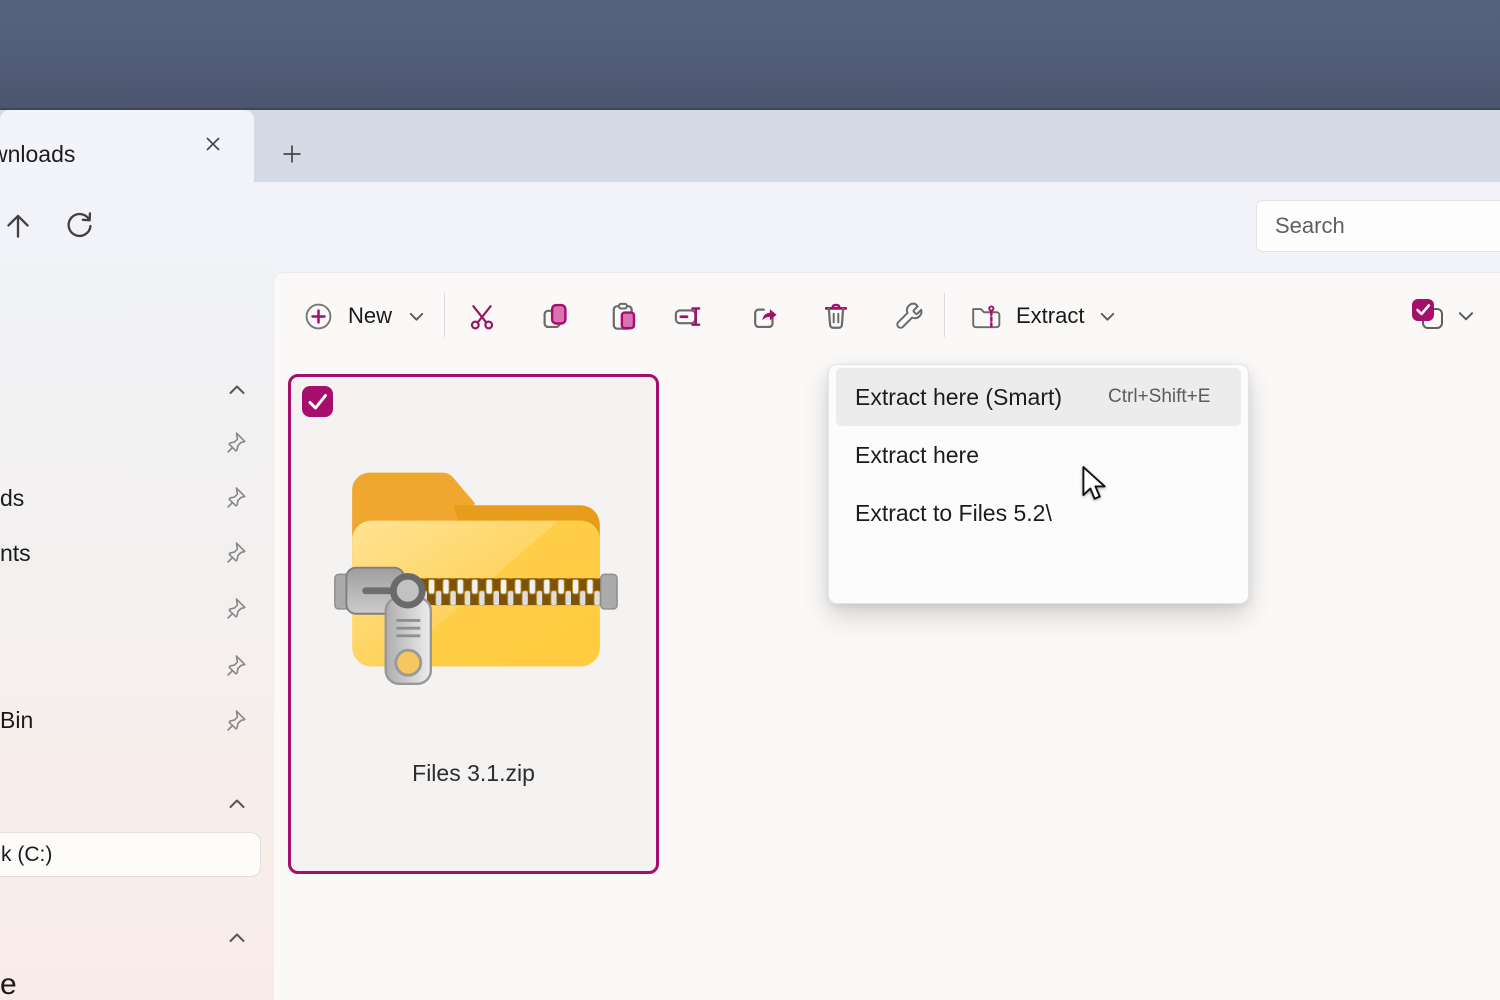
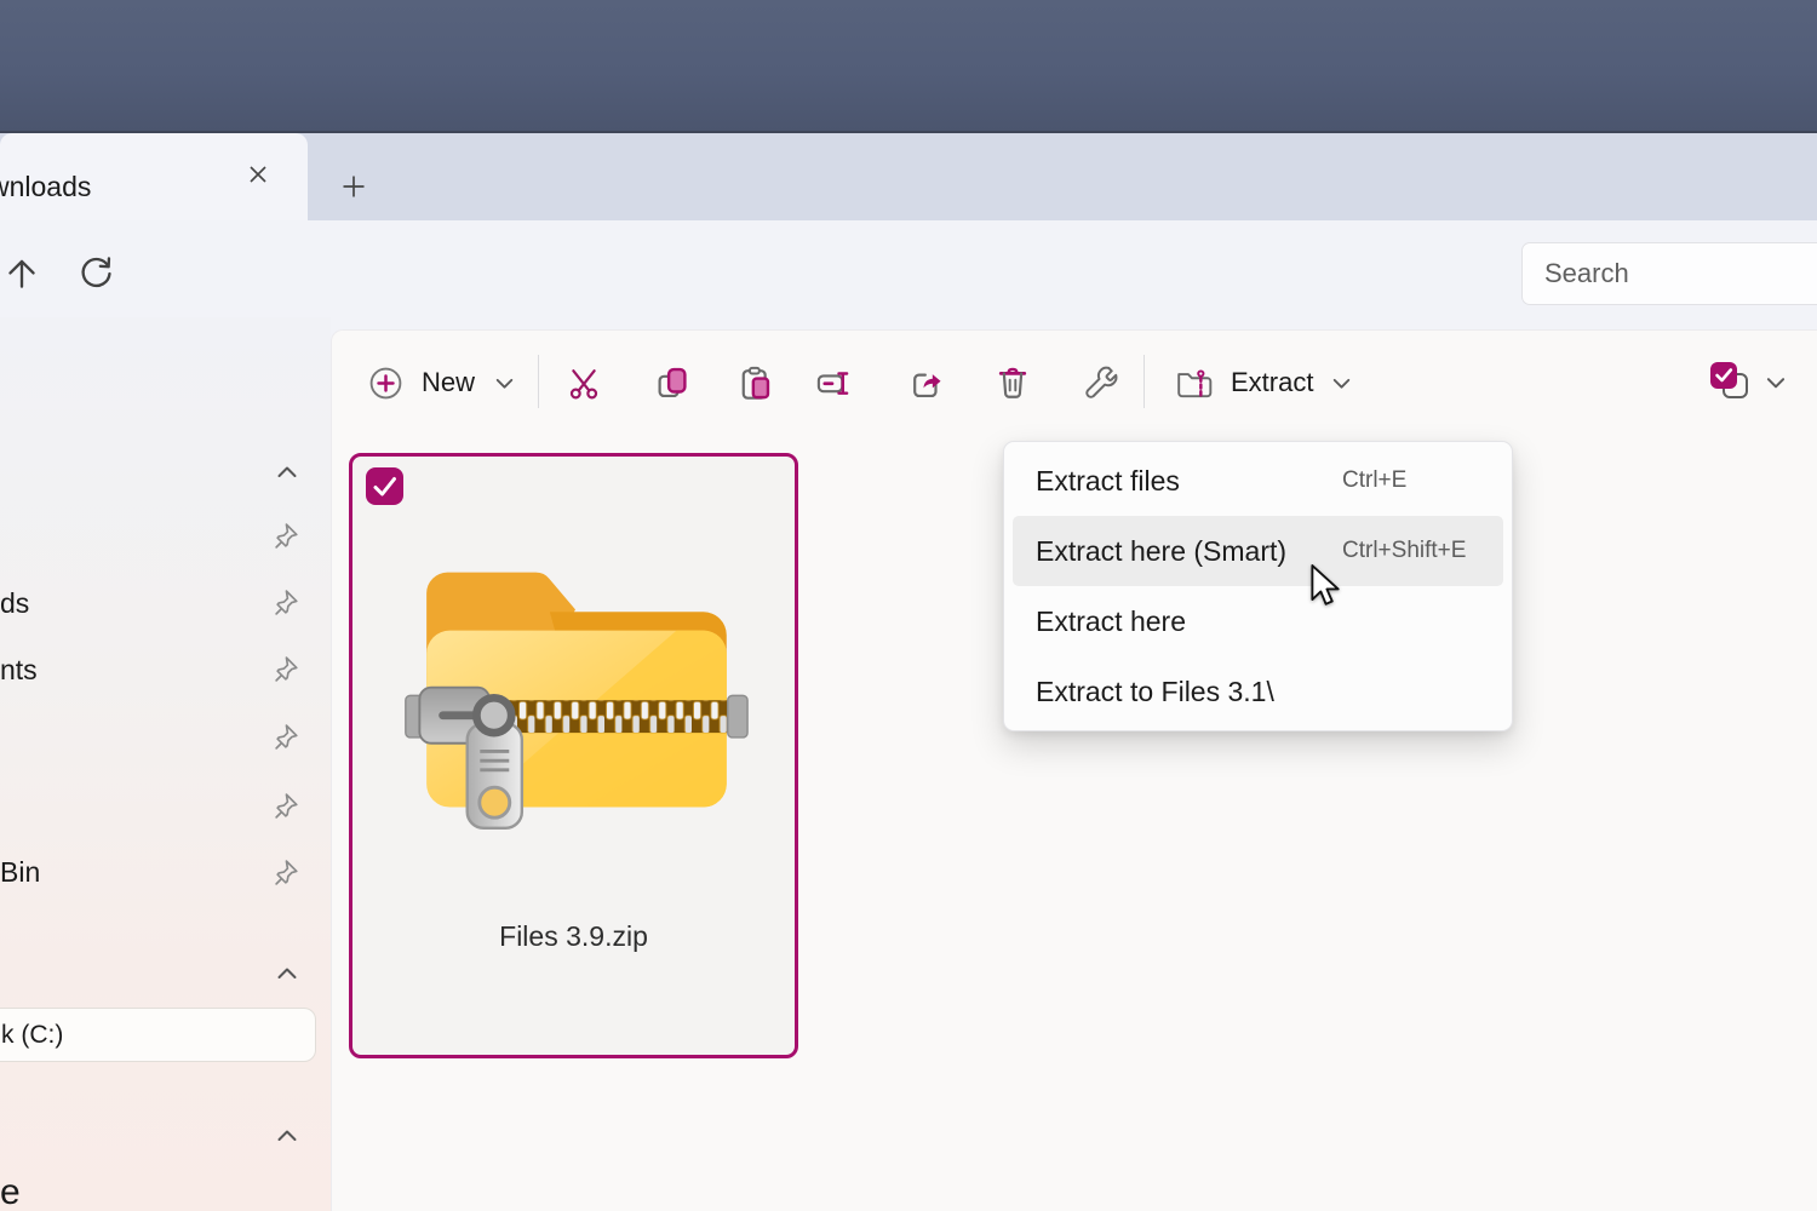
  nloads
  Search
  ds
  nts
  Bin
  k (C:)
  e
  New
  Extract
- Files 3.1.zip
+ Files 3.9.zip
+ Extract files
+ Ctrl+E
  Extract here (Smart)
  Ctrl+Shift+E
  Extract here
- Extract to Files 5.2\
+ Extract to Files 3.1\
